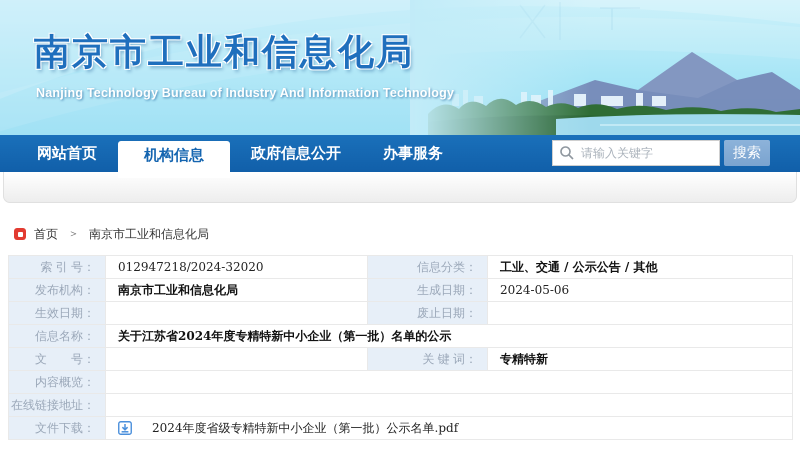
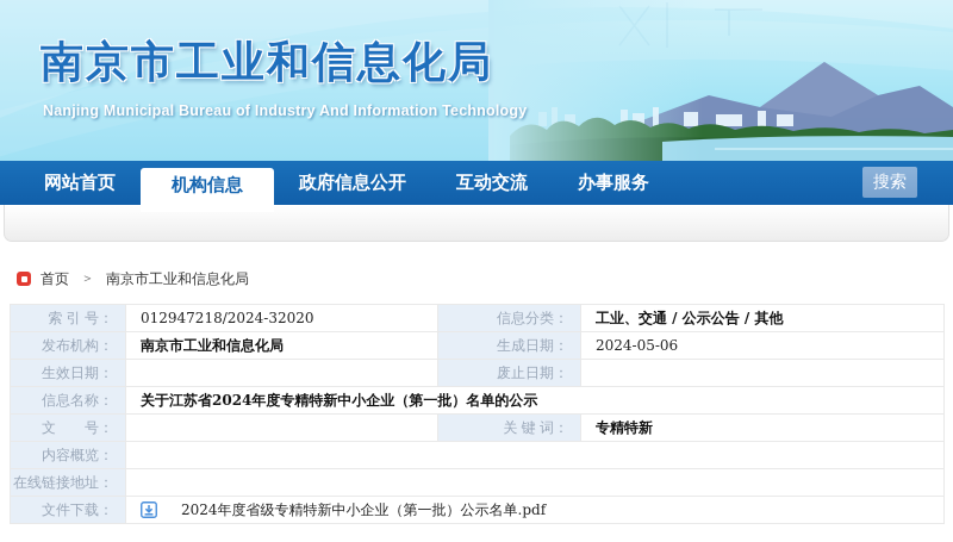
  南京市工业和信息化局
- Nanjing Technology Bureau of Industry And Information Technology
+ Nanjing Municipal Bureau of Industry And Information Technology
  网站首页
  机构信息
  政府信息公开
+ 互动交流
  办事服务
- 请输入关键字
  搜索
  首页
  ＞
  南京市工业和信息化局
  索 引 号：	012947218/2024-32020	信息分类：	工业、交通 / 公示公告 / 其他
  发布机构：	南京市工业和信息化局	生成日期：	2024-05-06
  生效日期：		废止日期：
  信息名称：	关于江苏省2024年度专精特新中小企业（第一批）名单的公示
  文 号：		关 键 词：	专精特新
  内容概览：
  在线链接地址：
  文件下载：	2024年度省级专精特新中小企业（第一批）公示名单.pdf
